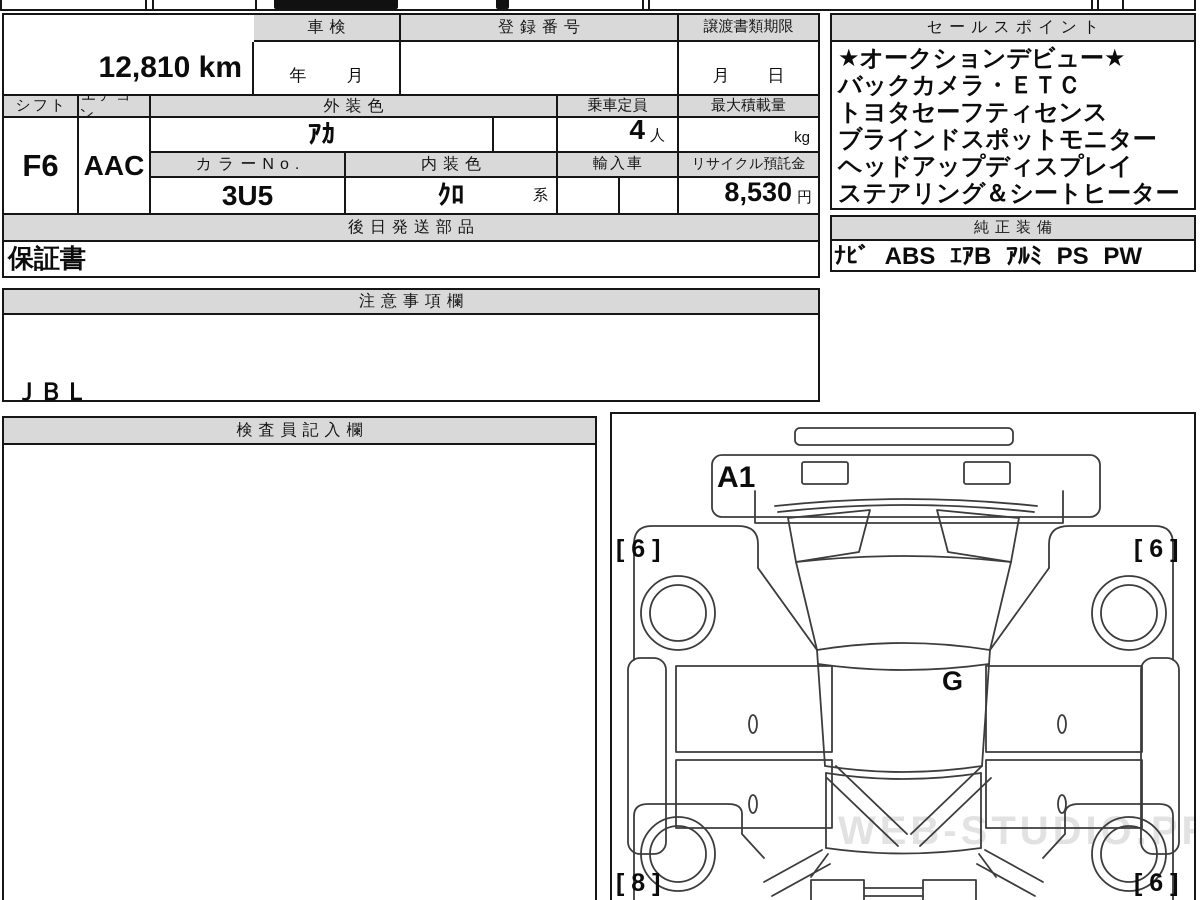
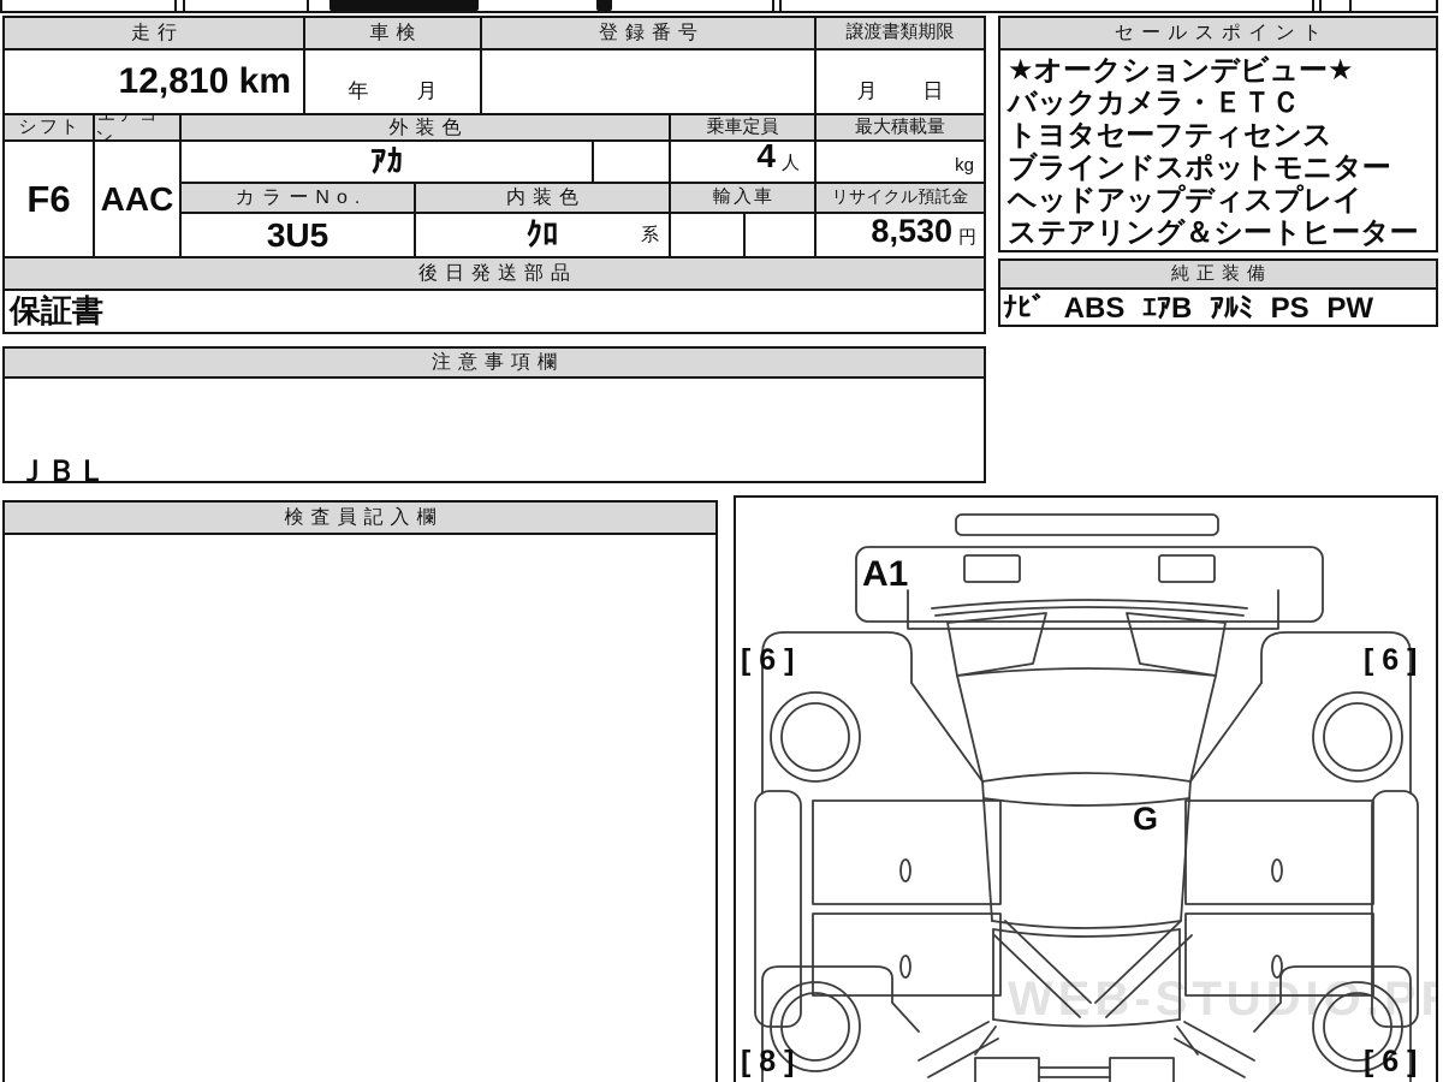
+ 走行
  車検
  登録番号
  譲渡書類期限
  12,810 km
  年
  月
  月
  日
  シフト
  エアコン
  外装色
  乗車定員
  最大積載量
  F6
  AAC
  ｱｶ
  4
  人
  kg
  カラーNo.
  内装色
  輸入車
  リサイクル預託金
  3U5
  ｸﾛ
  系
  8,530
  円
  後日発送部品
  保証書
  セールスポイント
  ★オークションデビュー★
  バックカメラ・ＥＴＣ
  トヨタセーフティセンス
  ブラインドスポットモニター
  ヘッドアップディスプレイ
  ステアリング＆シートヒーター
  純正装備
  ﾅﾋﾞ ABS ｴｱB ｱﾙﾐ PS PW
  注意事項欄
  ＪＢＬ
  検査員記入欄
  WEB-STUDIO.P
  A1
  G
  [ 6 ]
  [ 6 ]
  [ 8 ]
  [ 6 ]
